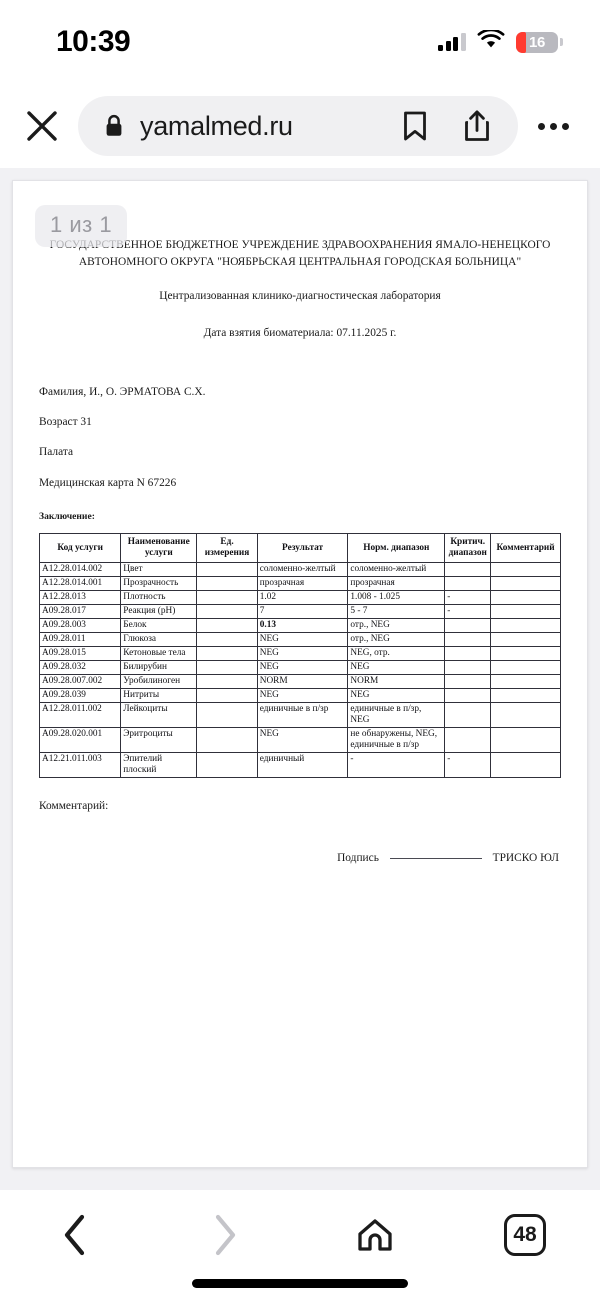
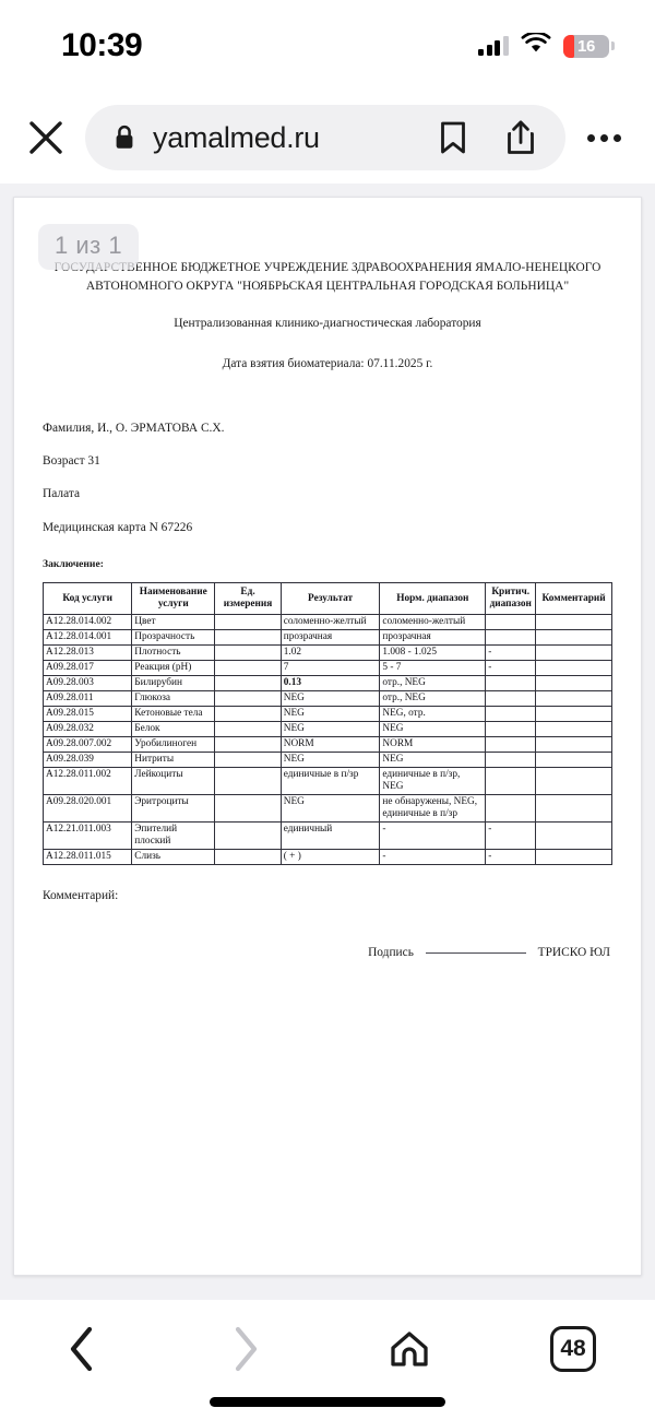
  10:39
  16
  yamalmed.ru
  1 из 1
  ГОСУДАРСТВЕННОЕ БЮДЖЕТНОЕ УЧРЕЖДЕНИЕ ЗДРАВООХРАНЕНИЯ ЯМАЛО-НЕНЕЦКОГО АВТОНОМНОГО ОКРУГА "НОЯБРЬСКАЯ ЦЕНТРАЛЬНАЯ ГОРОДСКАЯ БОЛЬНИЦА"
  Централизованная клинико-диагностическая лаборатория
  Дата взятия биоматериала: 07.11.2025 г.
  Фамилия, И., О. ЭРМАТОВА С.Х.
  Возраст 31
  Палата
  Медицинская карта N 67226
  Заключение:
  Код услуги	Наименование услуги	Ед. измерения	Результат	Норм. диапазон	Критич. диапазон	Комментарий
  A12.28.014.002	Цвет		соломенно-желтый	соломенно-желтый
  A12.28.014.001	Прозрачность		прозрачная	прозрачная
  A12.28.013	Плотность		1.02	1.008 - 1.025	-
  A09.28.017	Реакция (pH)		7	5 - 7	-
- A09.28.003	Белок		0.13	отр., NEG
+ A09.28.003	Билирубин		0.13	отр., NEG
  A09.28.011	Глюкоза		NEG	отр., NEG
  A09.28.015	Кетоновые тела		NEG	NEG, отр.
- A09.28.032	Билирубин		NEG	NEG
+ A09.28.032	Белок		NEG	NEG
  A09.28.007.002	Уробилиноген		NORM	NORM
  A09.28.039	Нитриты		NEG	NEG
  A12.28.011.002	Лейкоциты		единичные в п/зр	единичные в п/зр, NEG
  A09.28.020.001	Эритроциты		NEG	не обнаружены, NEG, единичные в п/зр
  A12.21.011.003	Эпителий плоский		единичный	-	-
+ A12.28.011.015	Слизь		( + )	-	-
  Комментарий:
  Подпись ТРИСКО ЮЛ
  48
